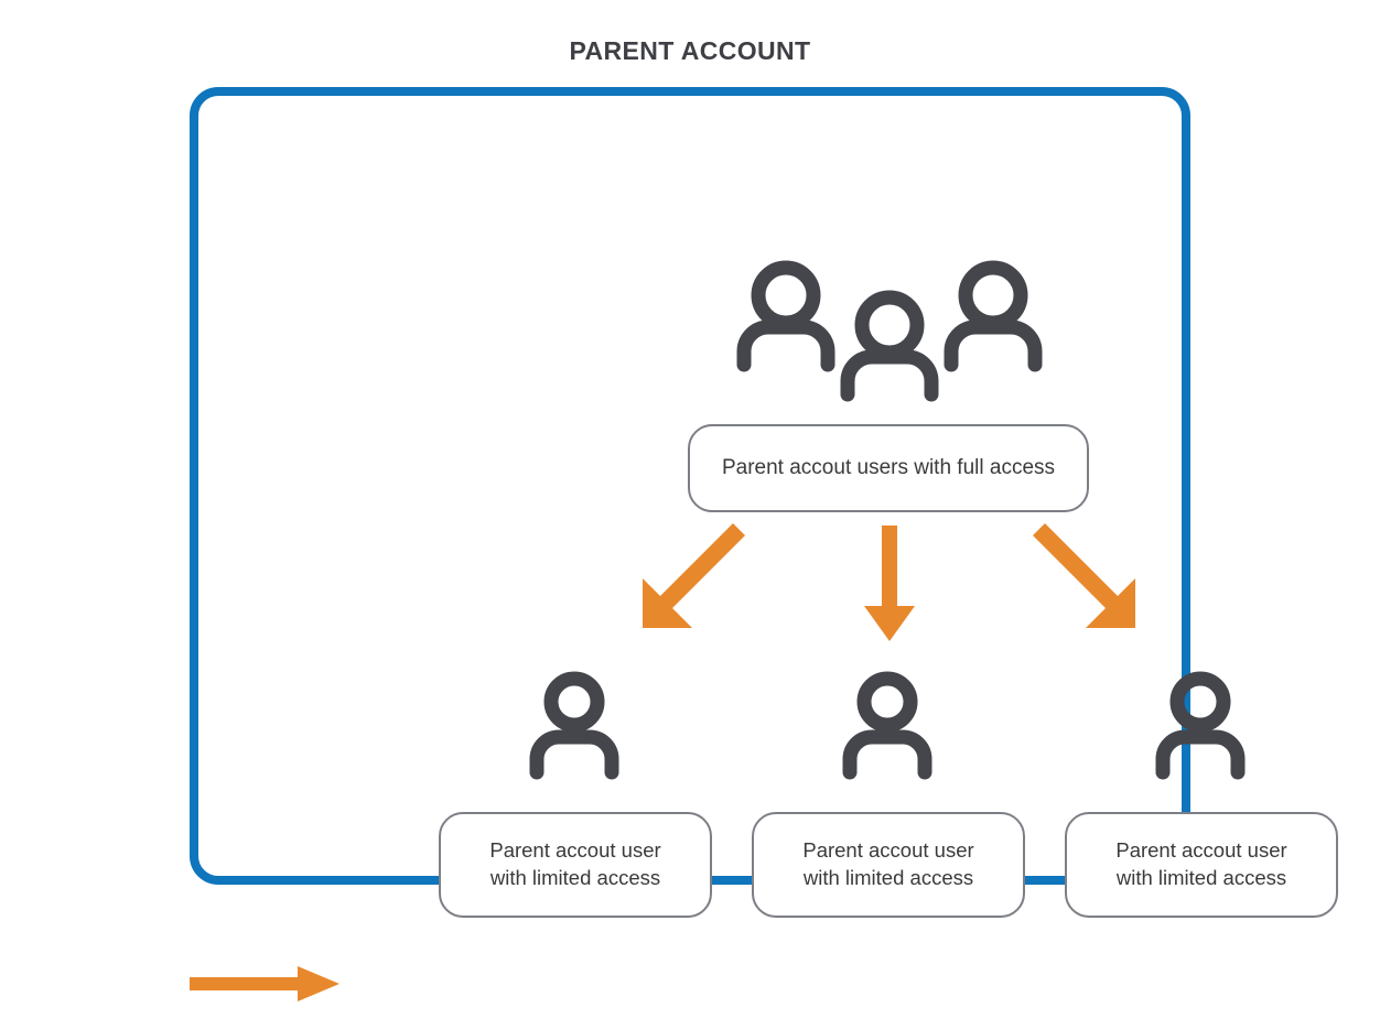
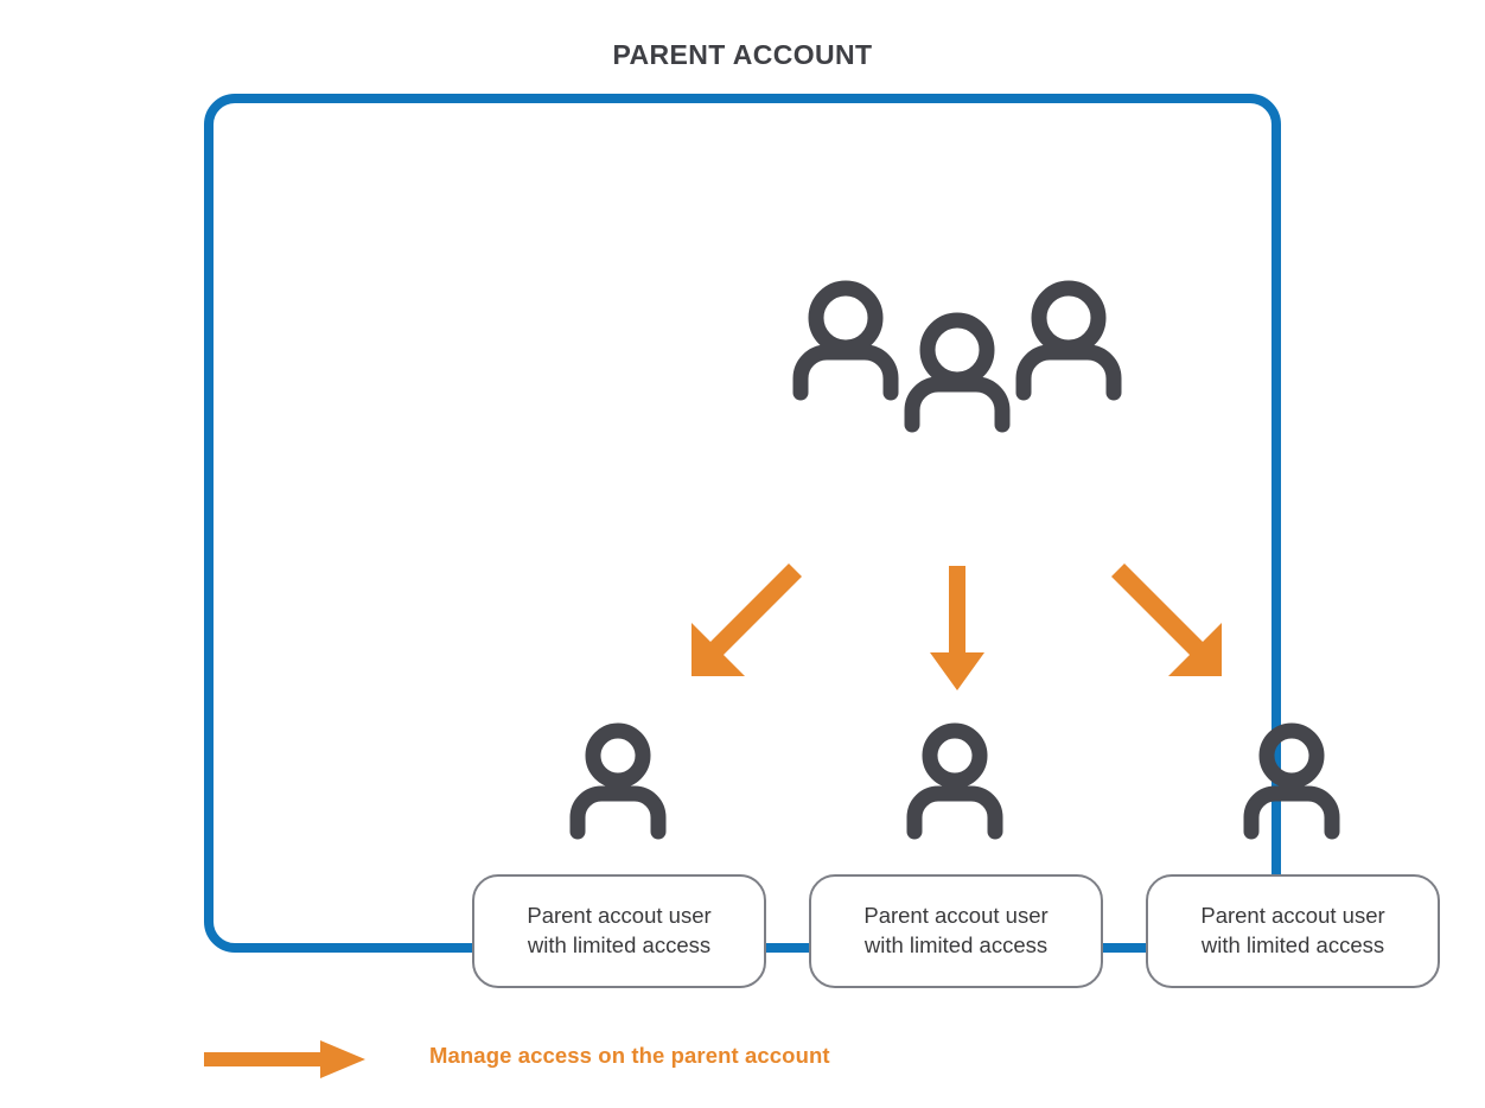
  PARENT ACCOUNT
- Parent accout users with full access
  Parent accout user
  with limited access
  Parent accout user
  with limited access
  Parent accout user
  with limited access
+ Manage access on the parent account
